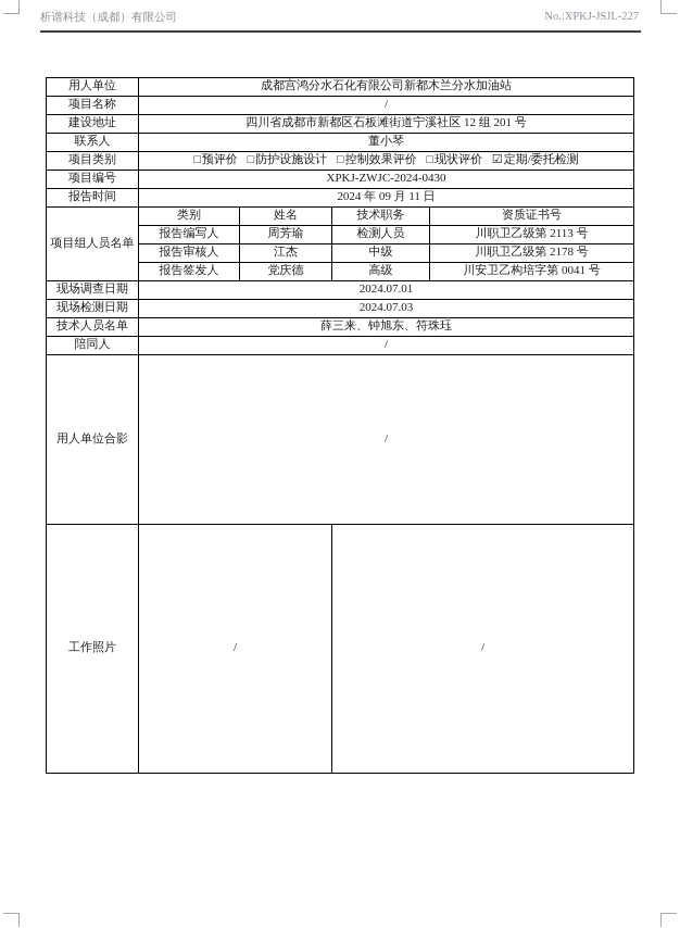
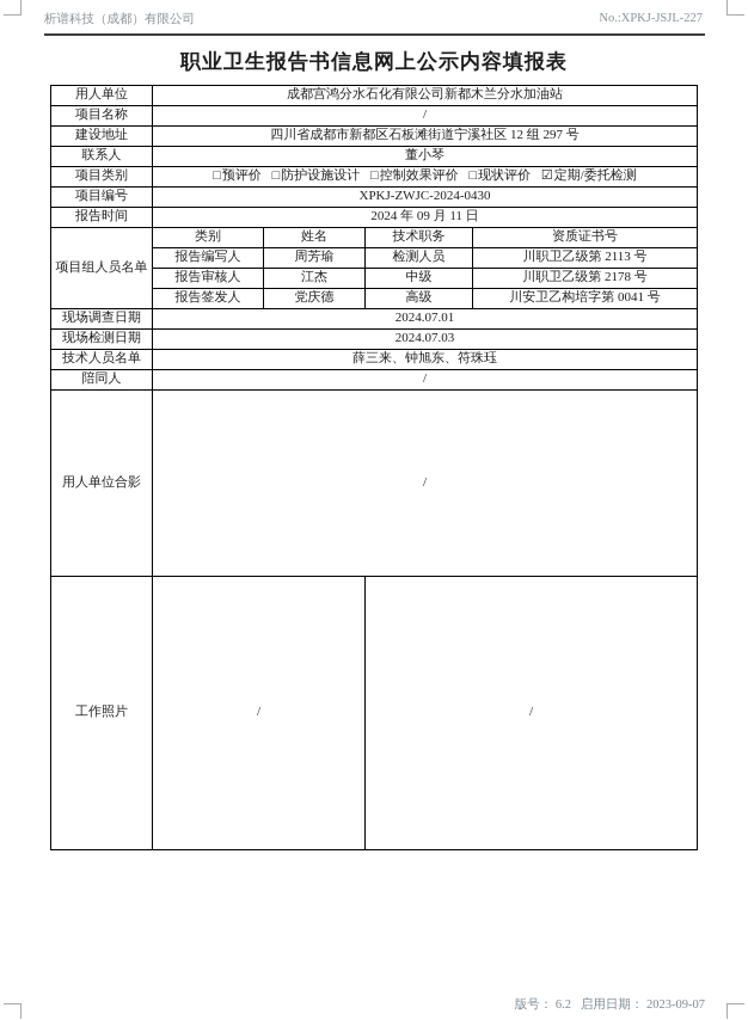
  析谱科技（成都）有限公司
  No.:XPKJ-JSJL-227
+ 职业卫生报告书信息网上公示内容填报表
  用人单位	成都宫鸿分水石化有限公司新都木兰分水加油站
  项目名称	/
- 建设地址	四川省成都市新都区石板滩街道宁溪社区 12 组 201 号
+ 建设地址	四川省成都市新都区石板滩街道宁溪社区 12 组 297 号
  联系人	董小琴
  项目类别	□预评价 □防护设施设计 □控制效果评价 □现状评价 ☑定期/委托检测
  项目编号	XPKJ-ZWJC-2024-0430
  报告时间	2024 年 09 月 11 日
  项目组人员名单	类别	姓名	技术职务	资质证书号
  报告编写人	周芳瑜	检测人员	川职卫乙级第 2113 号
  报告审核人	江杰	中级	川职卫乙级第 2178 号
  报告签发人	党庆德	高级	川安卫乙构培字第 0041 号
  现场调查日期	2024.07.01
  现场检测日期	2024.07.03
  技术人员名单	薛三来、钟旭东、符珠珏
  陪同人	/
  用人单位合影	/
  工作照片	/	/
+ 版号： 6.2 启用日期： 2023-09-07
